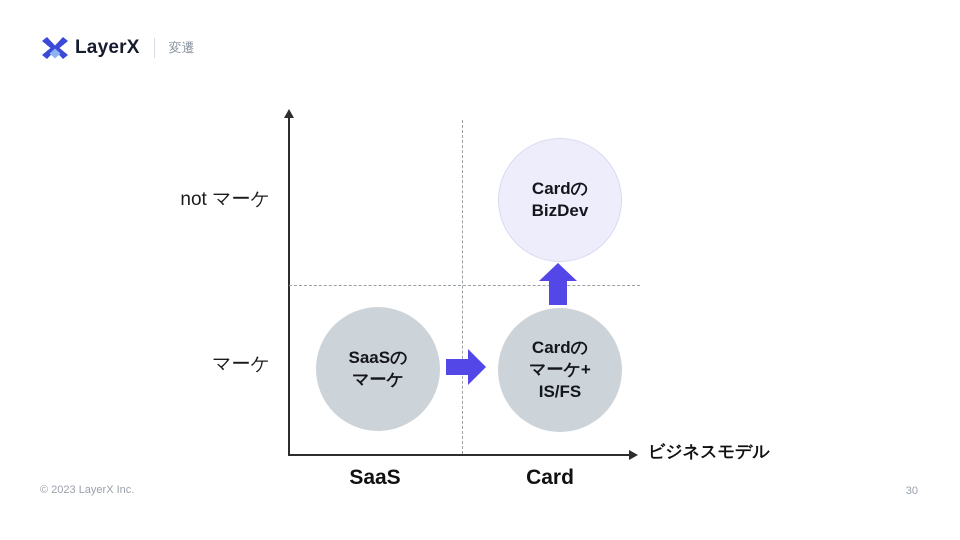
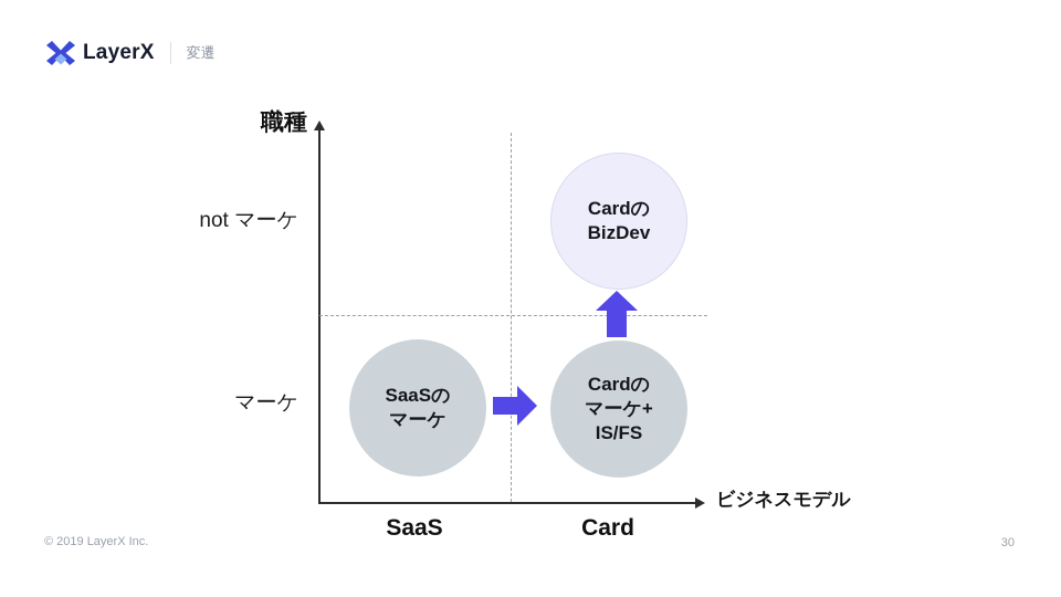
  LayerX
  変遷
+ 職種
  ビジネスモデル
  not マーケ
  マーケ
  SaaS
  Card
  SaaSの
  マーケ
  Cardの
  マーケ+
  IS/FS
  Cardの
  BizDev
- © 2023 LayerX Inc.
+ © 2019 LayerX Inc.
  30
